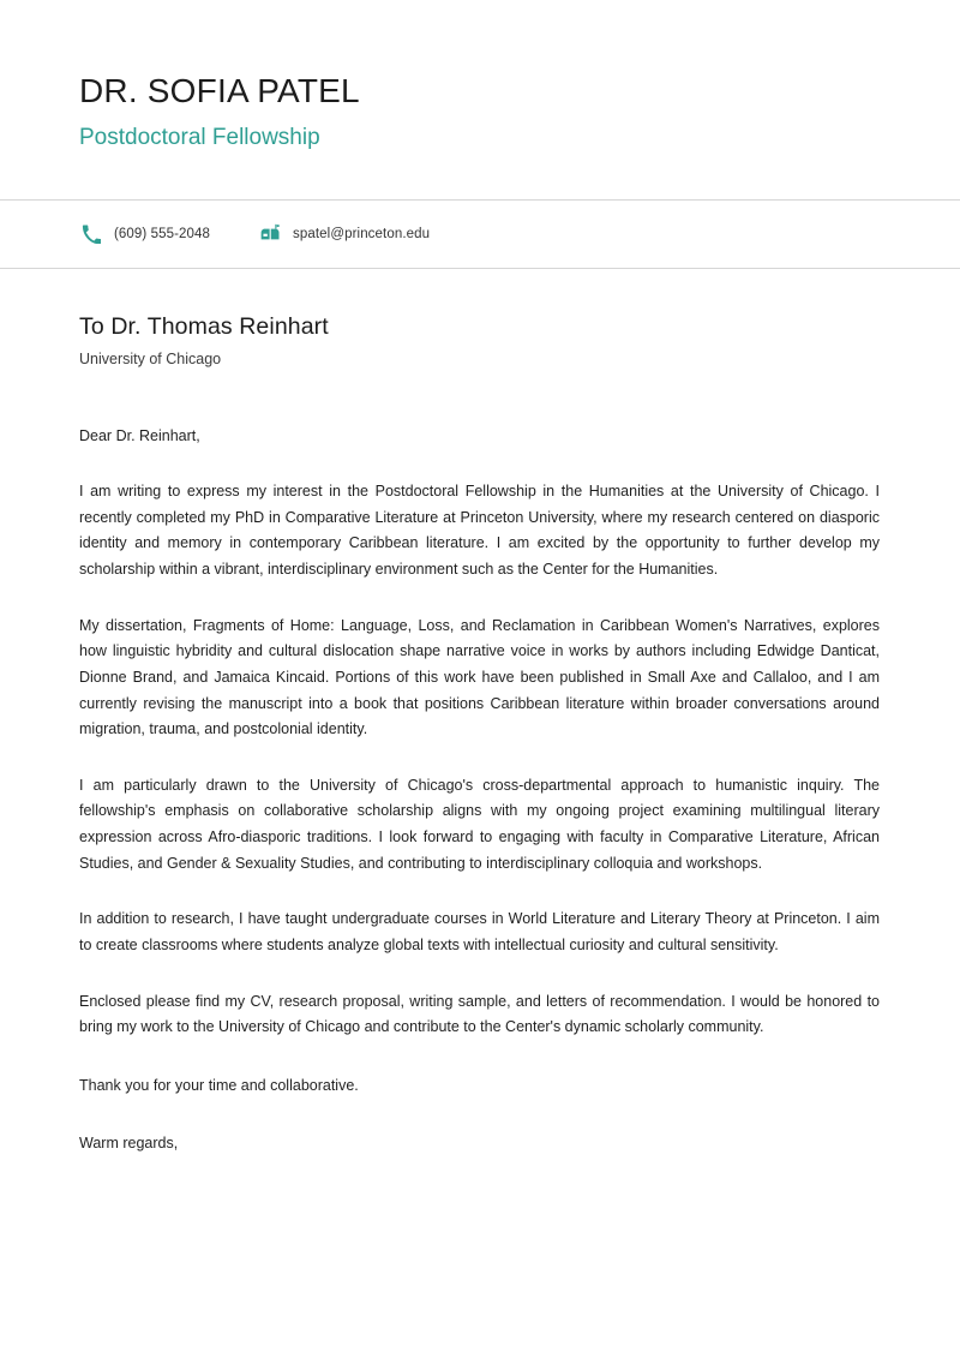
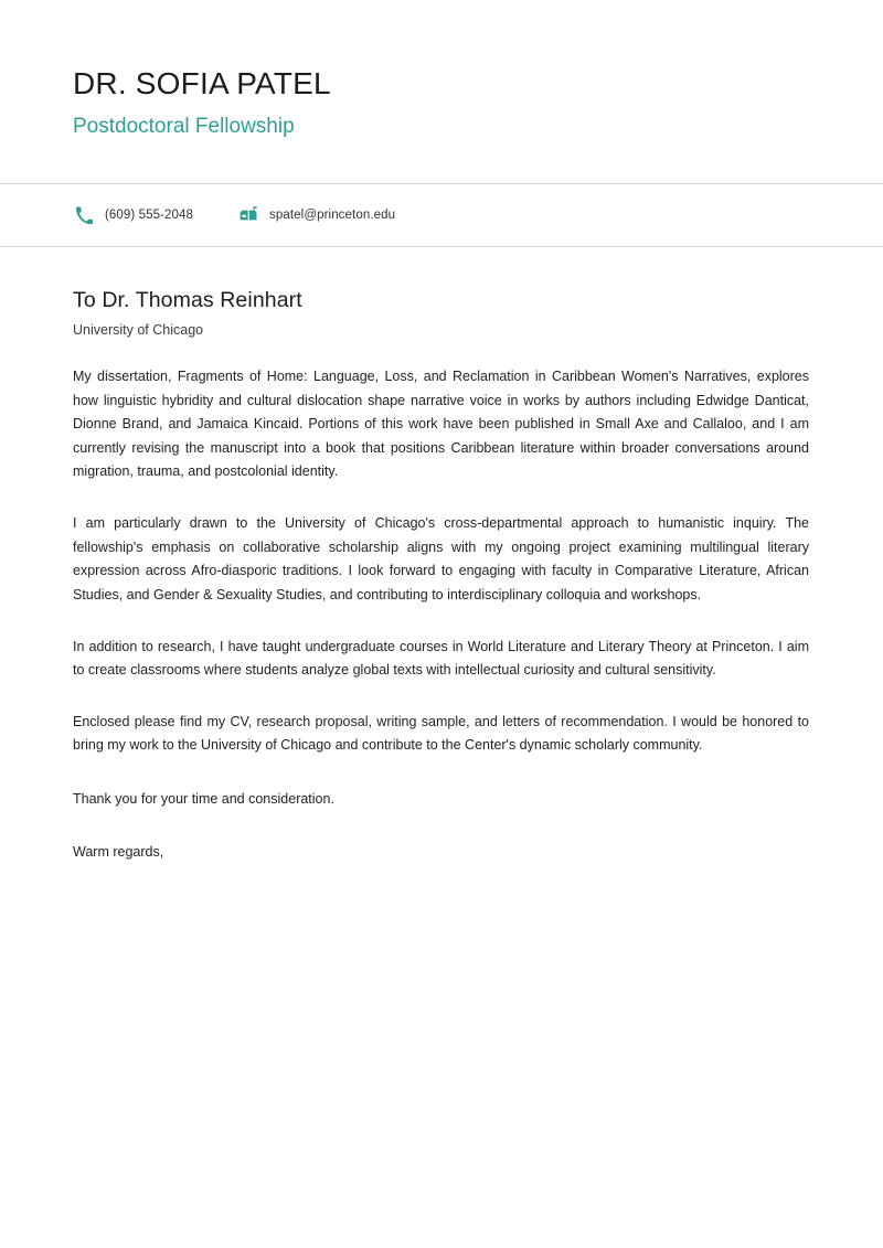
  DR. SOFIA PATEL
  Postdoctoral Fellowship
  (609) 555-2048
  spatel@princeton.edu
  To Dr. Thomas Reinhart
  University of Chicago
- Dear Dr. Reinhart,
- I am writing to express my interest in the Postdoctoral Fellowship in the Humanities at the University of Chicago. I recently completed my PhD in Comparative Literature at Princeton University, where my research centered on diasporic identity and memory in contemporary Caribbean literature. I am excited by the opportunity to further develop my scholarship within a vibrant, interdisciplinary environment such as the Center for the Humanities.
  My dissertation, Fragments of Home: Language, Loss, and Reclamation in Caribbean Women's Narratives, explores how linguistic hybridity and cultural dislocation shape narrative voice in works by authors including Edwidge Danticat, Dionne Brand, and Jamaica Kincaid. Portions of this work have been published in Small Axe and Callaloo, and I am currently revising the manuscript into a book that positions Caribbean literature within broader conversations around migration, trauma, and postcolonial identity.
  I am particularly drawn to the University of Chicago's cross-departmental approach to humanistic inquiry. The fellowship's emphasis on collaborative scholarship aligns with my ongoing project examining multilingual literary expression across Afro-diasporic traditions. I look forward to engaging with faculty in Comparative Literature, African Studies, and Gender & Sexuality Studies, and contributing to interdisciplinary colloquia and workshops.
  In addition to research, I have taught undergraduate courses in World Literature and Literary Theory at Princeton. I aim to create classrooms where students analyze global texts with intellectual curiosity and cultural sensitivity.
  Enclosed please find my CV, research proposal, writing sample, and letters of recommendation. I would be honored to bring my work to the University of Chicago and contribute to the Center's dynamic scholarly community.
- Thank you for your time and collaborative.
+ Thank you for your time and consideration.
  Warm regards,
